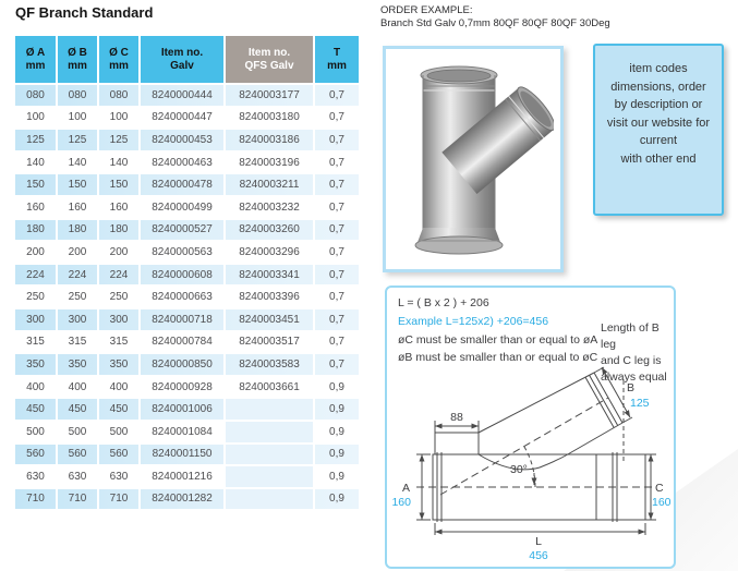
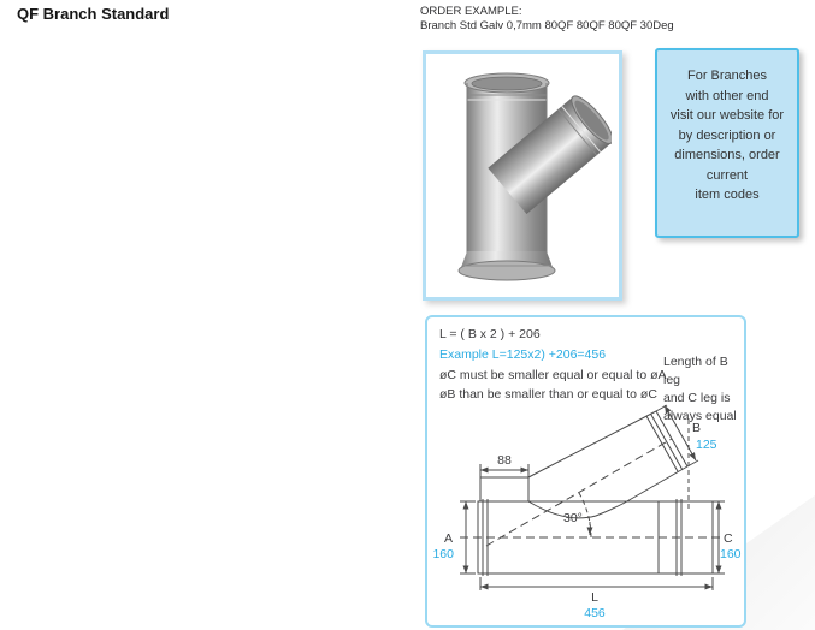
  QF Branch Standard
- Ø Amm	Ø Bmm	Ø Cmm	Item no.Galv	Item no.QFS Galv	Tmm
- 080	080	080	8240000444	8240003177	0,7
- 100	100	100	8240000447	8240003180	0,7
- 125	125	125	8240000453	8240003186	0,7
- 140	140	140	8240000463	8240003196	0,7
- 150	150	150	8240000478	8240003211	0,7
- 160	160	160	8240000499	8240003232	0,7
- 180	180	180	8240000527	8240003260	0,7
- 200	200	200	8240000563	8240003296	0,7
- 224	224	224	8240000608	8240003341	0,7
- 250	250	250	8240000663	8240003396	0,7
- 300	300	300	8240000718	8240003451	0,7
- 315	315	315	8240000784	8240003517	0,7
- 350	350	350	8240000850	8240003583	0,7
- 400	400	400	8240000928	8240003661	0,9
- 450	450	450	8240001006		0,9
- 500	500	500	8240001084		0,9
- 560	560	560	8240001150		0,9
- 630	630	630	8240001216		0,9
- 710	710	710	8240001282		0,9
  ORDER EXAMPLE:
  Branch Std Galv 0,7mm 80QF 80QF 80QF 30Deg
+ For Branches
- item codes
+ with other end
- dimensions, order
+ visit our website for
  by description or
- visit our website for
+ dimensions, order
  current
- with other end
+ item codes
  L = ( B x 2 ) + 206
  Example L=125x2) +206=456
- øC must be smaller than or equal to øA
+ øC must be smaller equal or equal to øA
- øB must be smaller than or equal to øC
+ øB than be smaller than or equal to øC
  Length of B leg
  and C leg is
  always equal
  A
  160
  C
  160
  L
  456
  B
  125
  88
  30°
